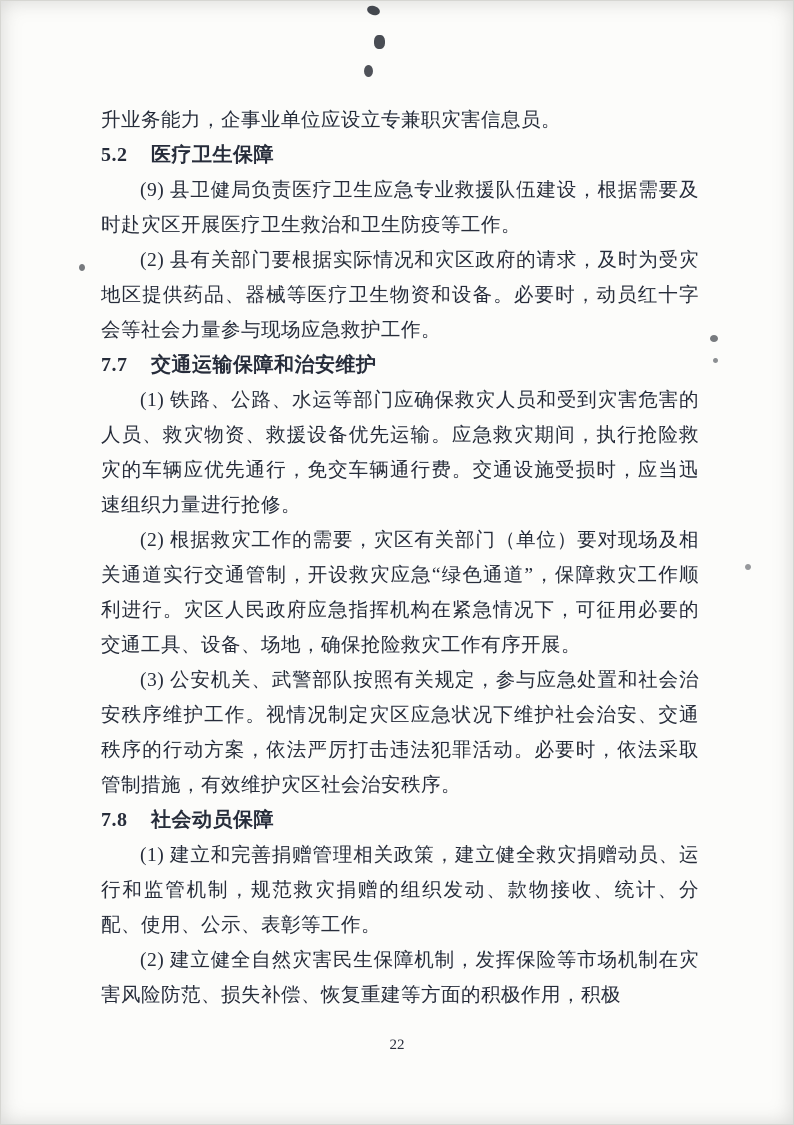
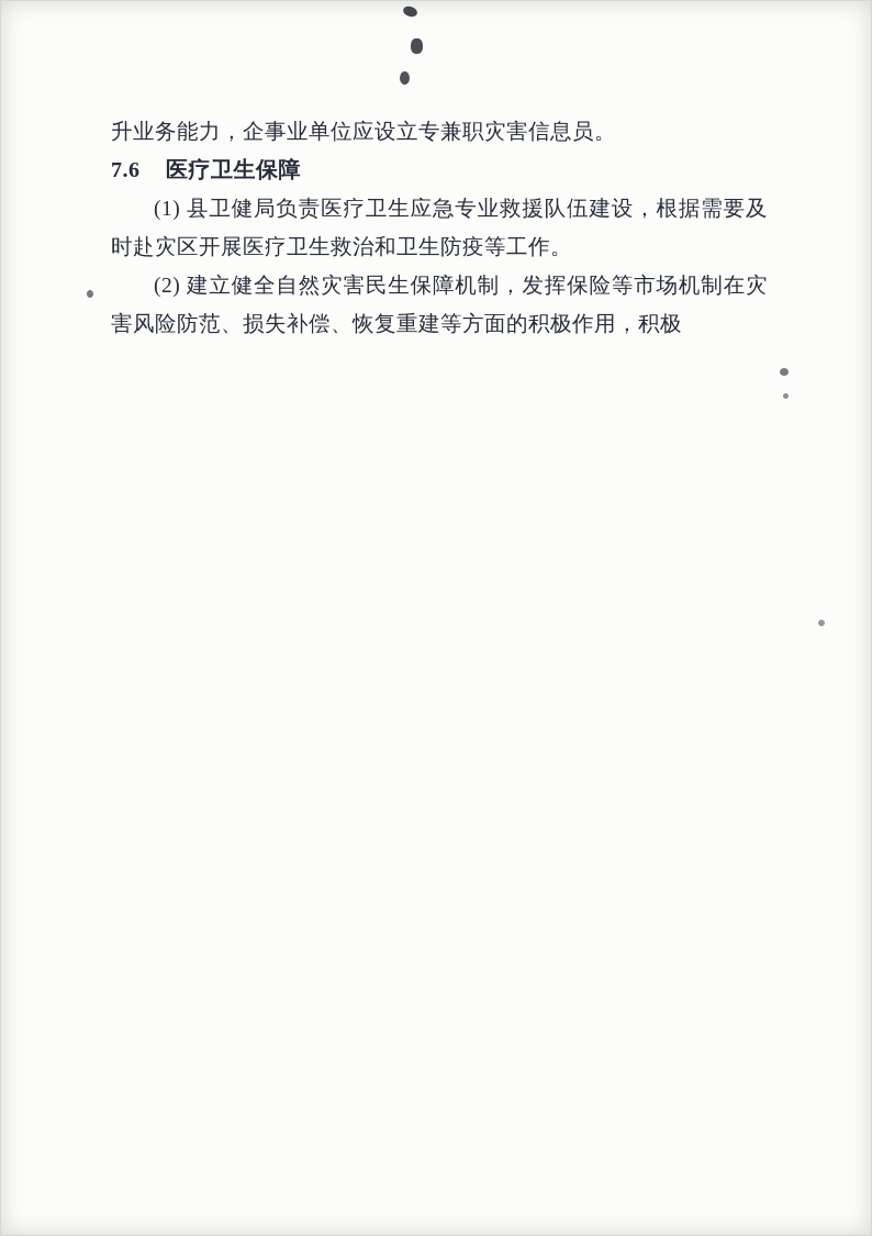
  升业务能力，企事业单位应设立专兼职灾害信息员。
- 5.2 医疗卫生保障
+ 7.6 医疗卫生保障
- (9) 县卫健局负责医疗卫生应急专业救援队伍建设，根据需要及时赴灾区开展医疗卫生救治和卫生防疫等工作。
+ (1) 县卫健局负责医疗卫生应急专业救援队伍建设，根据需要及时赴灾区开展医疗卫生救治和卫生防疫等工作。
- (2) 县有关部门要根据实际情况和灾区政府的请求，及时为受灾地区提供药品、器械等医疗卫生物资和设备。必要时，动员红十字会等社会力量参与现场应急救护工作。
- 7.7 交通运输保障和治安维护
- (1) 铁路、公路、水运等部门应确保救灾人员和受到灾害危害的人员、救灾物资、救援设备优先运输。应急救灾期间，执行抢险救灾的车辆应优先通行，免交车辆通行费。交通设施受损时，应当迅速组织力量进行抢修。
- (2) 根据救灾工作的需要，灾区有关部门（单位）要对现场及相关通道实行交通管制，开设救灾应急“绿色通道”，保障救灾工作顺利进行。灾区人民政府应急指挥机构在紧急情况下，可征用必要的交通工具、设备、场地，确保抢险救灾工作有序开展。
- (3) 公安机关、武警部队按照有关规定，参与应急处置和社会治安秩序维护工作。视情况制定灾区应急状况下维护社会治安、交通秩序的行动方案，依法严厉打击违法犯罪活动。必要时，依法采取管制措施，有效维护灾区社会治安秩序。
- 7.8 社会动员保障
- (1) 建立和完善捐赠管理相关政策，建立健全救灾捐赠动员、运行和监管机制，规范救灾捐赠的组织发动、款物接收、统计、分配、使用、公示、表彰等工作。
  (2) 建立健全自然灾害民生保障机制，发挥保险等市场机制在灾害风险防范、损失补偿、恢复重建等方面的积极作用，积极
- 22
